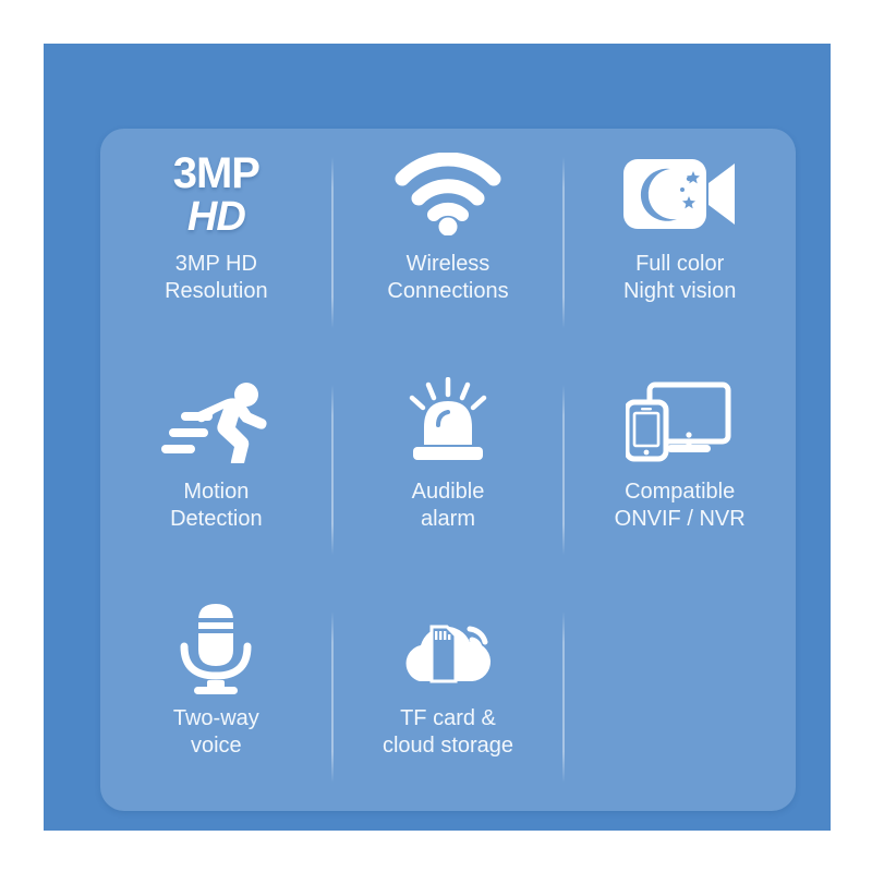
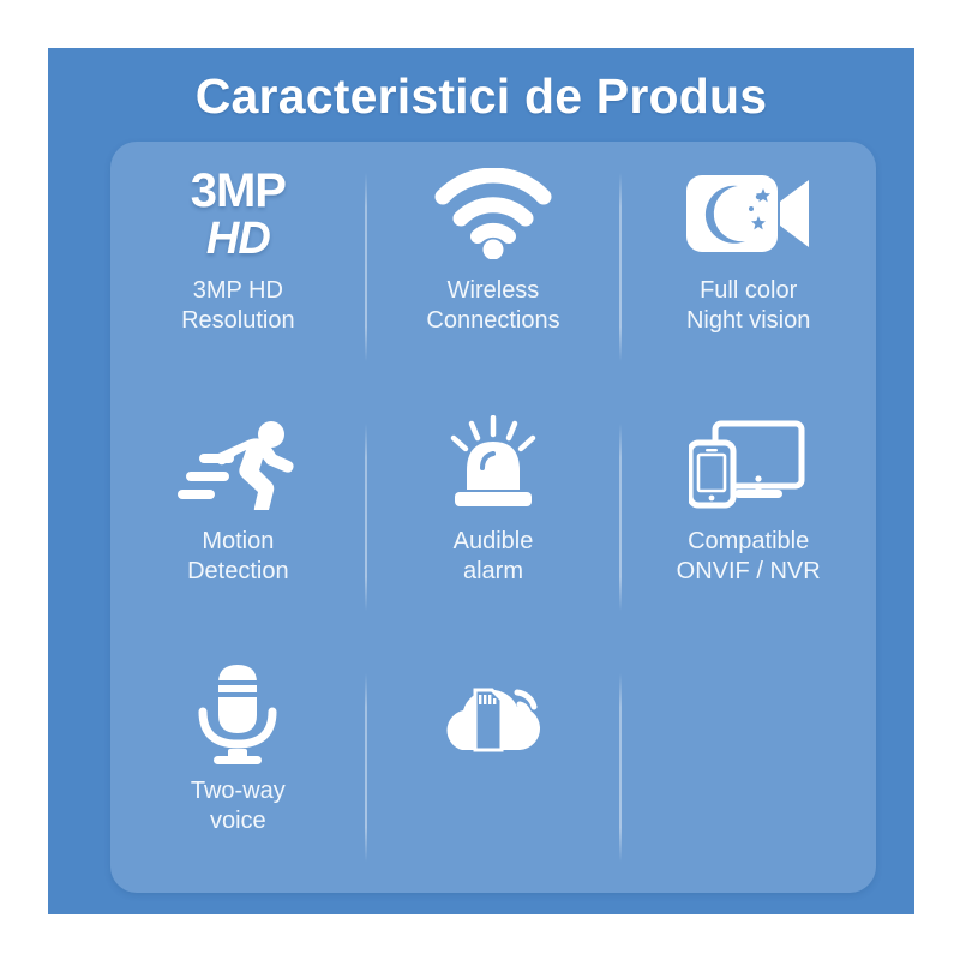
+ Caracteristici de Produs
  3MP
  HD
  3MP HD
  Resolution
  Wireless
  Connections
  Full color
  Night vision
  Motion
  Detection
  Audible
  alarm
  Compatible
  ONVIF / NVR
  Two-way
  voice
- TF card &
- cloud storage
